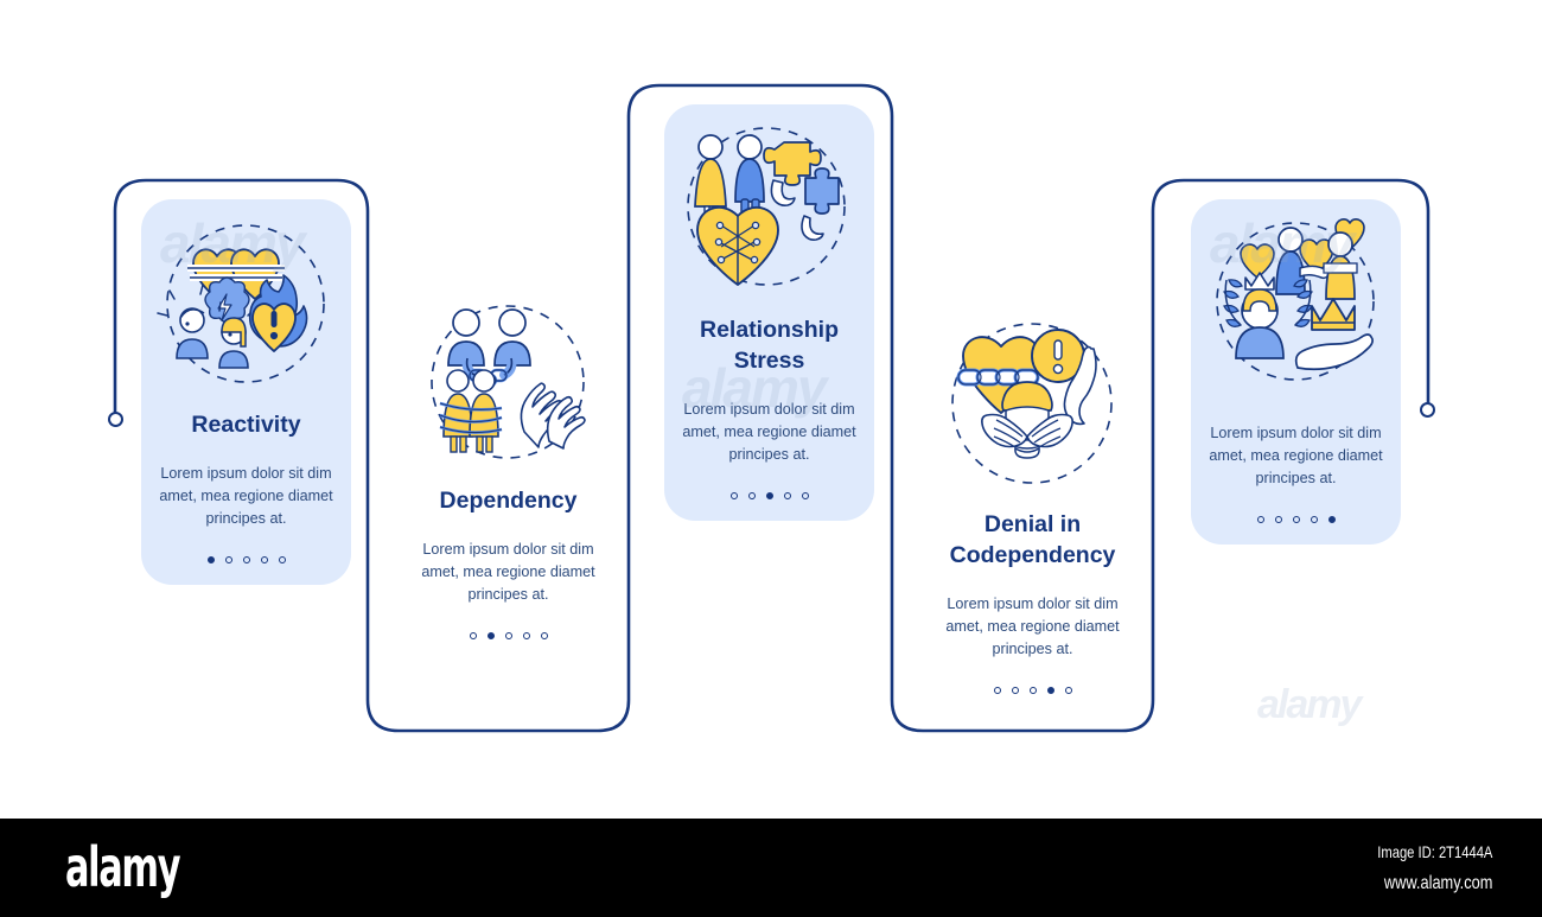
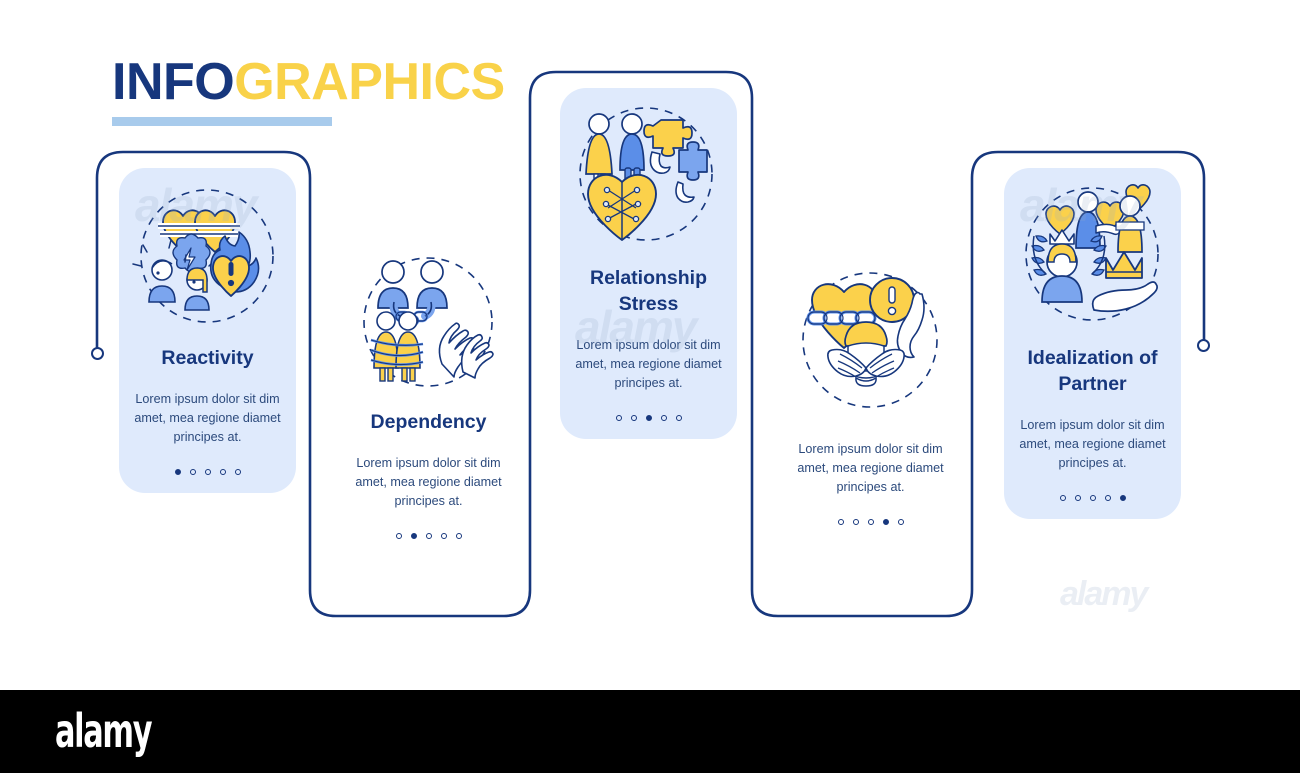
+ INFOGRAPHICS
  Reactivity
  Lorem ipsum dolor sit dim amet, mea regione diamet principes at.
  Dependency
  Lorem ipsum dolor sit dim amet, mea regione diamet principes at.
  Relationship Stress
  Lorem ipsum dolor sit dim amet, mea regione diamet principes at.
- Denial in Codependency
  Lorem ipsum dolor sit dim amet, mea regione diamet principes at.
+ Idealization of Partner
  Lorem ipsum dolor sit dim amet, mea regione diamet principes at.
  alamy
  alamy
  alamy
  alamy
- Image ID: 2T1444A
- www.alamy.com
